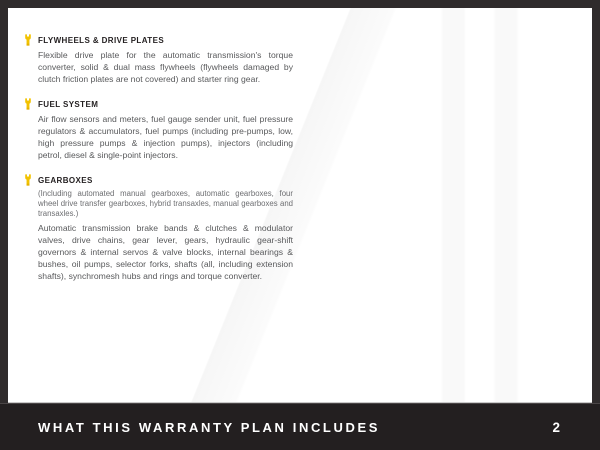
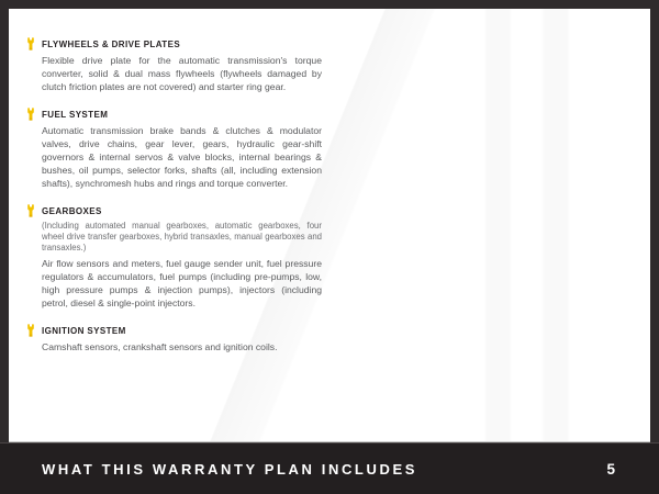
  FLYWHEELS & DRIVE PLATES
  Flexible drive plate for the automatic transmission's torque converter, solid & dual mass flywheels (flywheels damaged by clutch friction plates are not covered) and starter ring gear.
  FUEL SYSTEM
- Air flow sensors and meters, fuel gauge sender unit, fuel pressure regulators & accumulators, fuel pumps (including pre-pumps, low, high pressure pumps & injection pumps), injectors (including petrol, diesel & single-point injectors.
+ Automatic transmission brake bands & clutches & modulator valves, drive chains, gear lever, gears, hydraulic gear-shift governors & internal servos & valve blocks, internal bearings & bushes, oil pumps, selector forks, shafts (all, including extension shafts), synchromesh hubs and rings and torque converter.
  GEARBOXES
  (Including automated manual gearboxes, automatic gearboxes, four wheel drive transfer gearboxes, hybrid transaxles, manual gearboxes and transaxles.)
- Automatic transmission brake bands & clutches & modulator valves, drive chains, gear lever, gears, hydraulic gear-shift governors & internal servos & valve blocks, internal bearings & bushes, oil pumps, selector forks, shafts (all, including extension shafts), synchromesh hubs and rings and torque converter.
+ Air flow sensors and meters, fuel gauge sender unit, fuel pressure regulators & accumulators, fuel pumps (including pre-pumps, low, high pressure pumps & injection pumps), injectors (including petrol, diesel & single-point injectors.
+ IGNITION SYSTEM
+ Camshaft sensors, crankshaft sensors and ignition coils.
  WHAT THIS WARRANTY PLAN INCLUDES
- 2
+ 5
